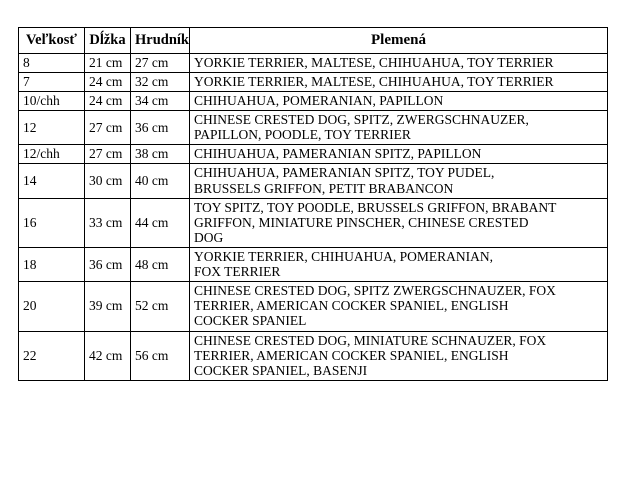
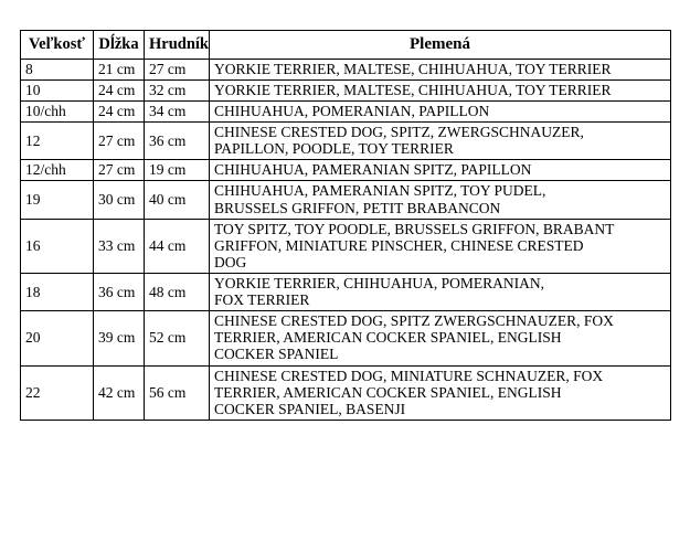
  Veľkosť	Dĺžka	Hrudník	Plemená
  8	21 cm	27 cm	YORKIE TERRIER, MALTESE, CHIHUAHUA, TOY TERRIER
- 7	24 cm	32 cm	YORKIE TERRIER, MALTESE, CHIHUAHUA, TOY TERRIER
+ 10	24 cm	32 cm	YORKIE TERRIER, MALTESE, CHIHUAHUA, TOY TERRIER
  10/chh	24 cm	34 cm	CHIHUAHUA, POMERANIAN, PAPILLON
  12	27 cm	36 cm	CHINESE CRESTED DOG, SPITZ, ZWERGSCHNAUZER, PAPILLON, POODLE, TOY TERRIER
- 12/chh	27 cm	38 cm	CHIHUAHUA, PAMERANIAN SPITZ, PAPILLON
+ 12/chh	27 cm	19 cm	CHIHUAHUA, PAMERANIAN SPITZ, PAPILLON
- 14	30 cm	40 cm	CHIHUAHUA, PAMERANIAN SPITZ, TOY PUDEL, BRUSSELS GRIFFON, PETIT BRABANCON
+ 19	30 cm	40 cm	CHIHUAHUA, PAMERANIAN SPITZ, TOY PUDEL, BRUSSELS GRIFFON, PETIT BRABANCON
  16	33 cm	44 cm	TOY SPITZ, TOY POODLE, BRUSSELS GRIFFON, BRABANT GRIFFON, MINIATURE PINSCHER, CHINESE CRESTED DOG
  18	36 cm	48 cm	YORKIE TERRIER, CHIHUAHUA, POMERANIAN, FOX TERRIER
  20	39 cm	52 cm	CHINESE CRESTED DOG, SPITZ ZWERGSCHNAUZER, FOX TERRIER, AMERICAN COCKER SPANIEL, ENGLISH COCKER SPANIEL
  22	42 cm	56 cm	CHINESE CRESTED DOG, MINIATURE SCHNAUZER, FOX TERRIER, AMERICAN COCKER SPANIEL, ENGLISH COCKER SPANIEL, BASENJI
